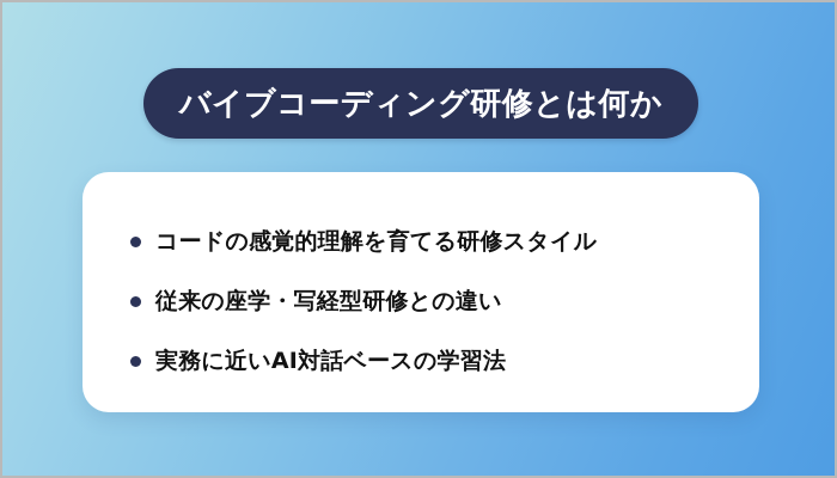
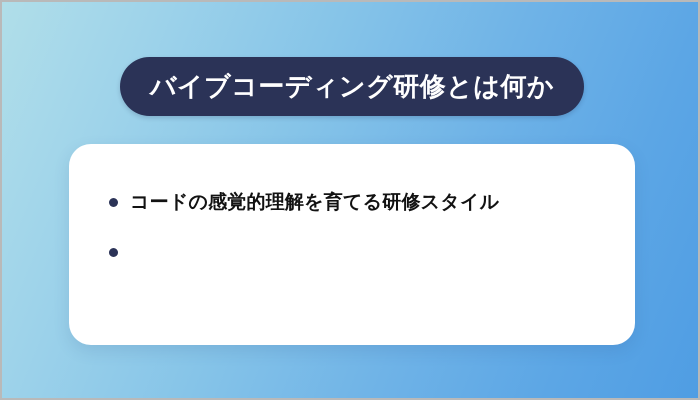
  バイブコーディング研修とは何か
  コードの感覚的理解を育てる研修スタイル
- 従来の座学・写経型研修との違い
- 実務に近いAI対話ベースの学習法
